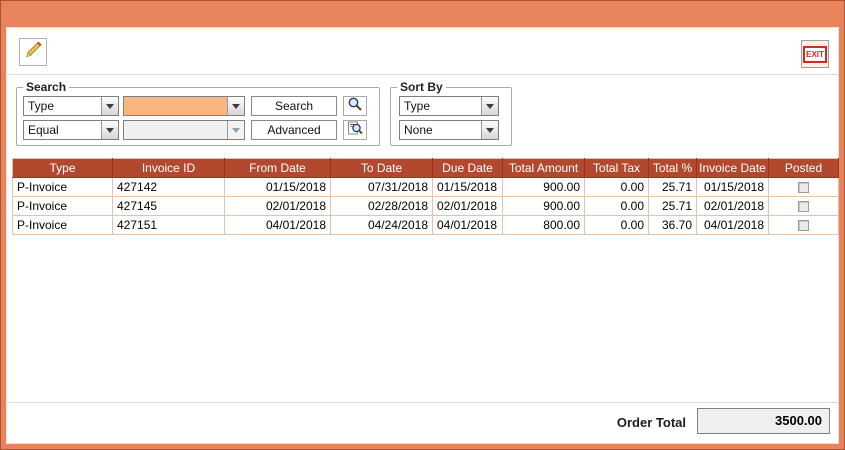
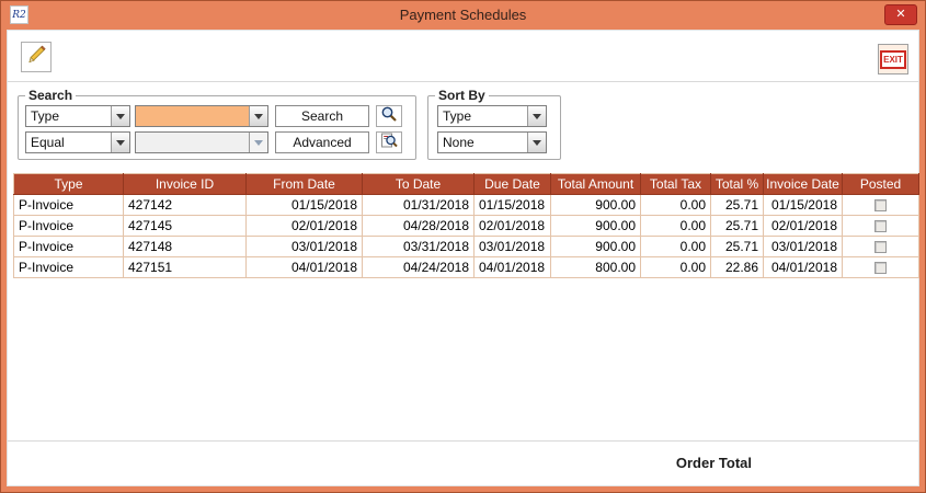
+ R2
+ Payment Schedules
+ ✕
  EXIT
  Search
  Type
  Search
  Equal
  Advanced
  Sort By
  Type
  None
  Type	Invoice ID	From Date	To Date	Due Date	Total Amount	Total Tax	Total %	Invoice Date	Posted
- P-Invoice	427142	01/15/2018	07/31/2018	01/15/2018	900.00	0.00	25.71	01/15/2018
+ P-Invoice	427142	01/15/2018	01/31/2018	01/15/2018	900.00	0.00	25.71	01/15/2018
- P-Invoice	427145	02/01/2018	02/28/2018	02/01/2018	900.00	0.00	25.71	02/01/2018
+ P-Invoice	427145	02/01/2018	04/28/2018	02/01/2018	900.00	0.00	25.71	02/01/2018
+ P-Invoice	427148	03/01/2018	03/31/2018	03/01/2018	900.00	0.00	25.71	03/01/2018
- P-Invoice	427151	04/01/2018	04/24/2018	04/01/2018	800.00	0.00	36.70	04/01/2018
+ P-Invoice	427151	04/01/2018	04/24/2018	04/01/2018	800.00	0.00	22.86	04/01/2018
  Order Total
- 3500.00
